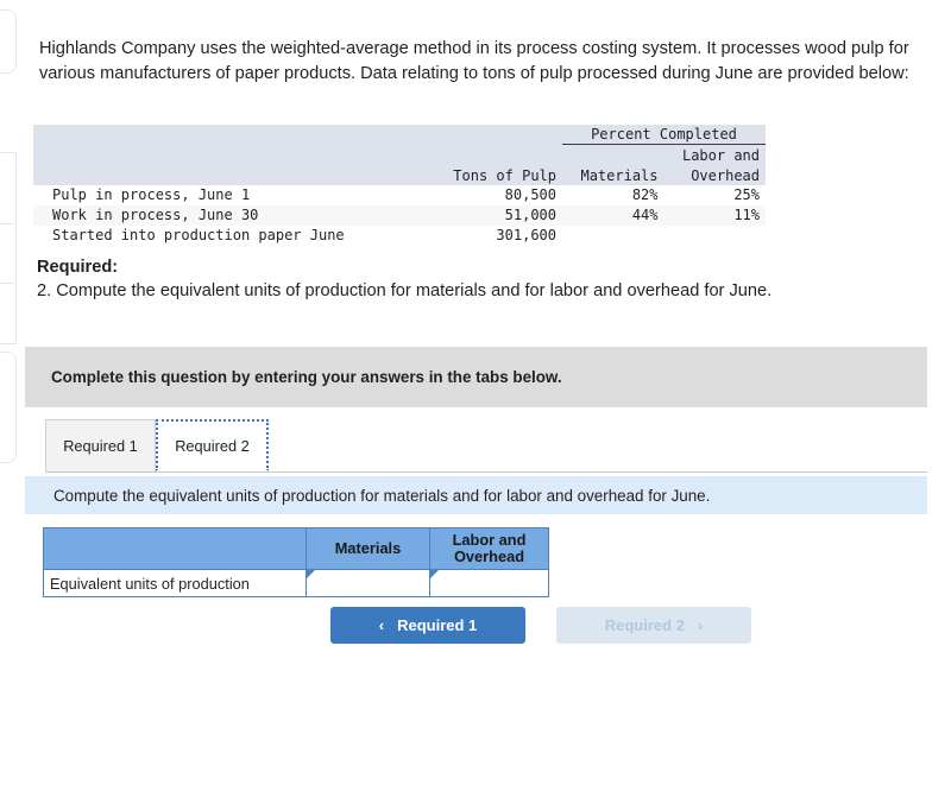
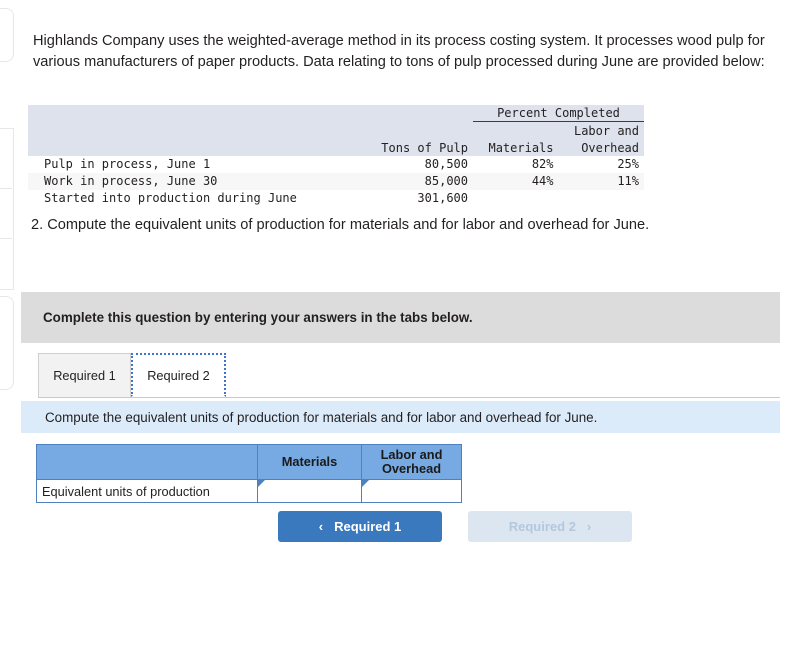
  Highlands Company uses the weighted-average method in its process costing system. It processes wood pulp for various manufacturers of paper products. Data relating to tons of pulp processed during June are provided below:
  		Percent Completed
  			Labor and
  	Tons of Pulp	Materials	Overhead
  Pulp in process, June 1	80,500	82%	25%
- Work in process, June 30	51,000	44%	11%
+ Work in process, June 30	85,000	44%	11%
- Started into production paper June	301,600
+ Started into production during June	301,600
- Required:
  2. Compute the equivalent units of production for materials and for labor and overhead for June.
  Complete this question by entering your answers in the tabs below.
  Required 1
  Required 2
  Compute the equivalent units of production for materials and for labor and overhead for June.
  	Materials	Labor and Overhead
  Equivalent units of production
  ‹
  Required 1
  Required 2
  ›
